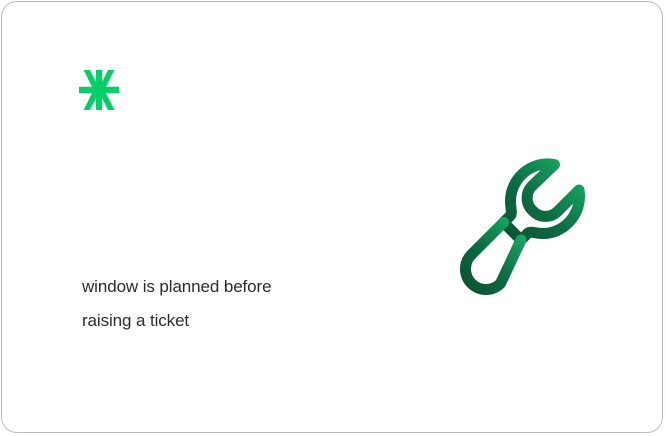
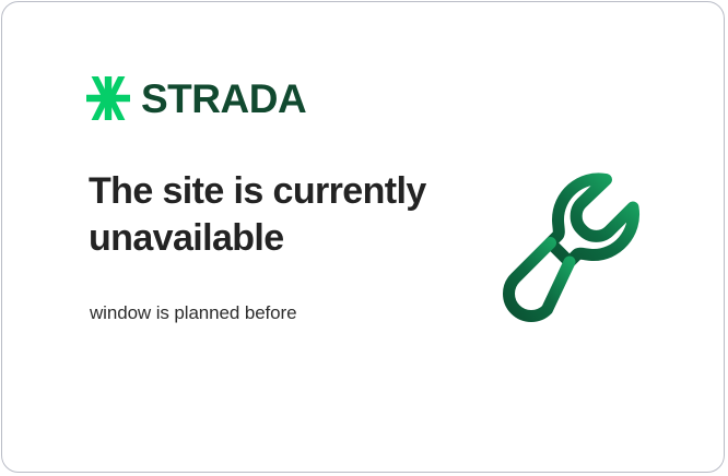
+ STRADA
+ The site is currently unavailable
  window is planned before
- raising a ticket
